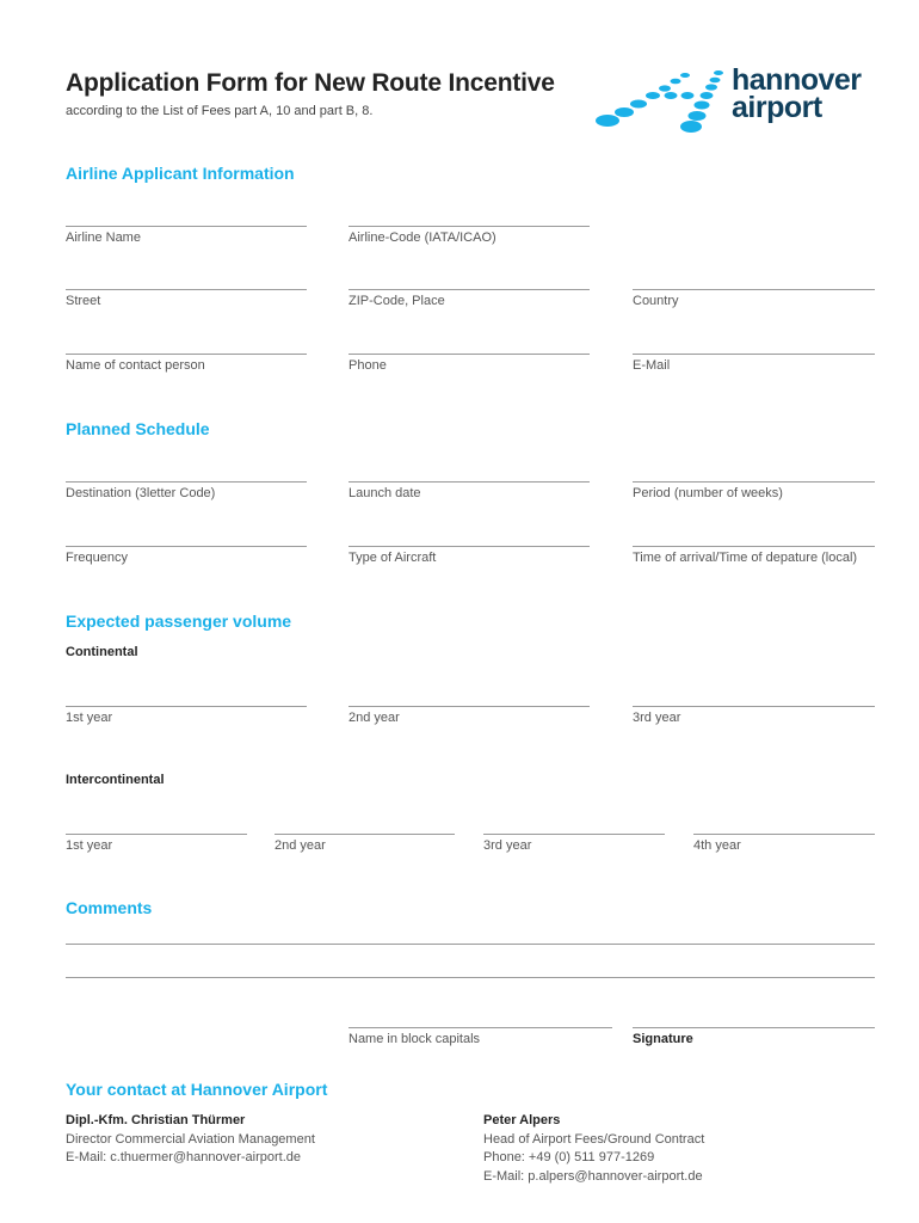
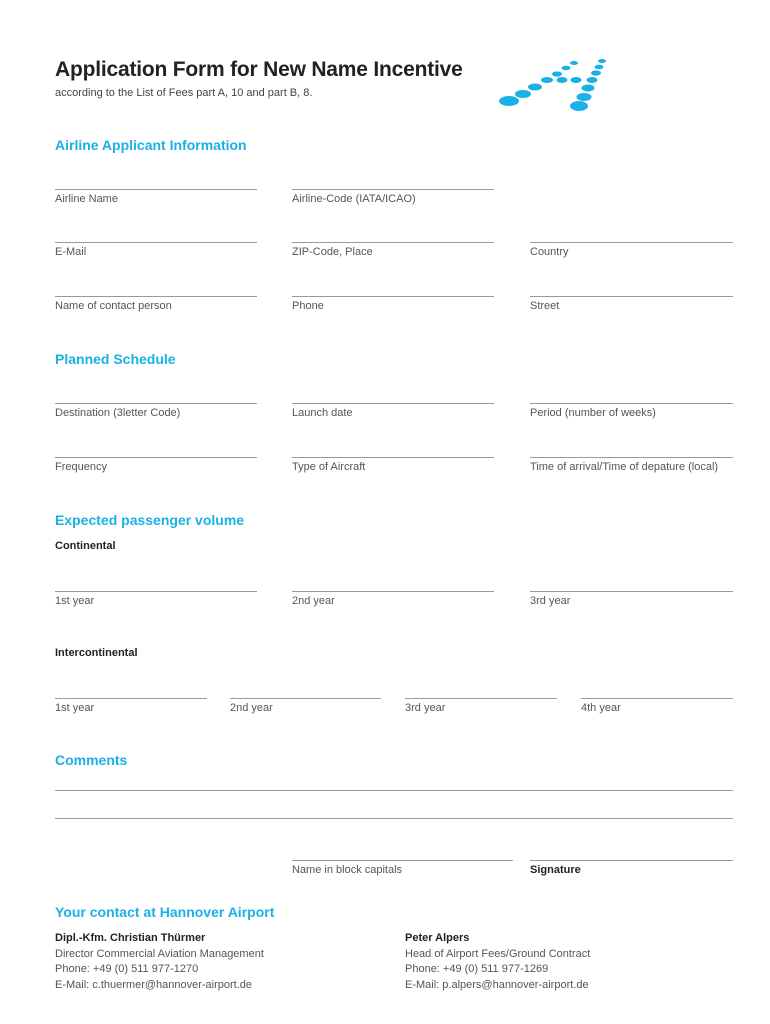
- Application Form for New Route Incentive
+ Application Form for New Name Incentive
  according to the List of Fees part A, 10 and part B, 8.
- hannover
- airport
  Airline Applicant Information
  Airline Name
  Airline-Code (IATA/ICAO)
- Street
+ E-Mail
  ZIP-Code, Place
  Country
  Name of contact person
  Phone
- E-Mail
+ Street
  Planned Schedule
  Destination (3letter Code)
  Launch date
  Period (number of weeks)
  Frequency
  Type of Aircraft
  Time of arrival/Time of depature (local)
  Expected passenger volume
  Continental
  1st year
  2nd year
  3rd year
  Intercontinental
  1st year
  2nd year
  3rd year
  4th year
  Comments
  Name in block capitals
  Signature
  Your contact at Hannover Airport
  Dipl.-Kfm. Christian Thürmer
  Director Commercial Aviation Management
+ Phone: +49 (0) 511 977-1270
  E-Mail: c.thuermer@hannover-airport.de
  Peter Alpers
  Head of Airport Fees/Ground Contract
  Phone: +49 (0) 511 977-1269
  E-Mail: p.alpers@hannover-airport.de
